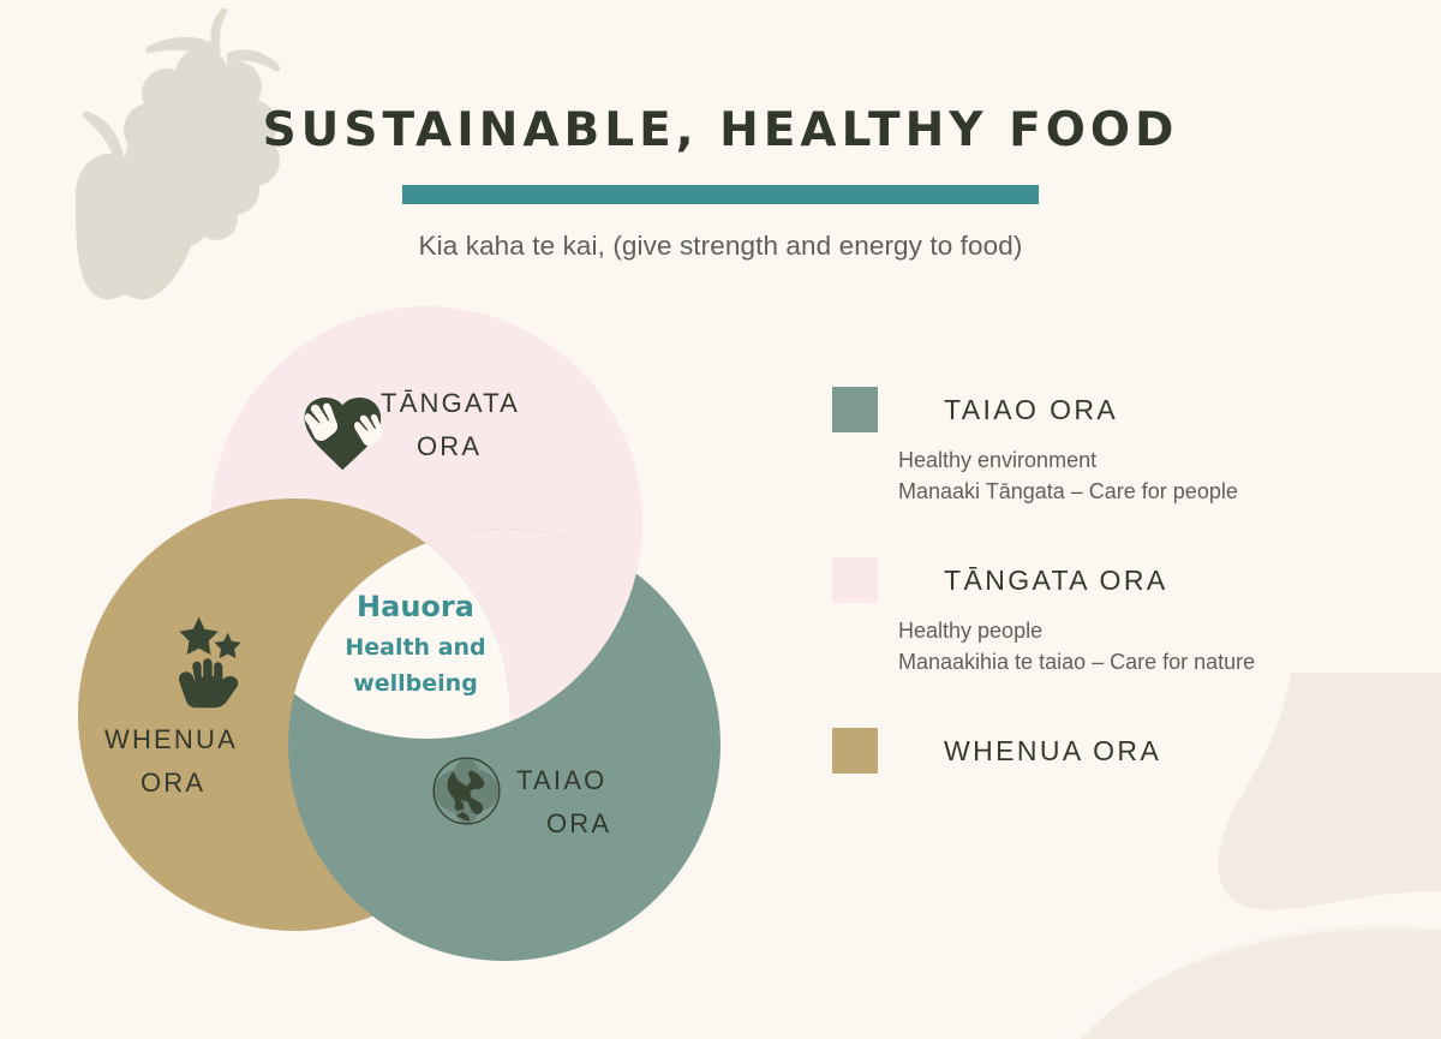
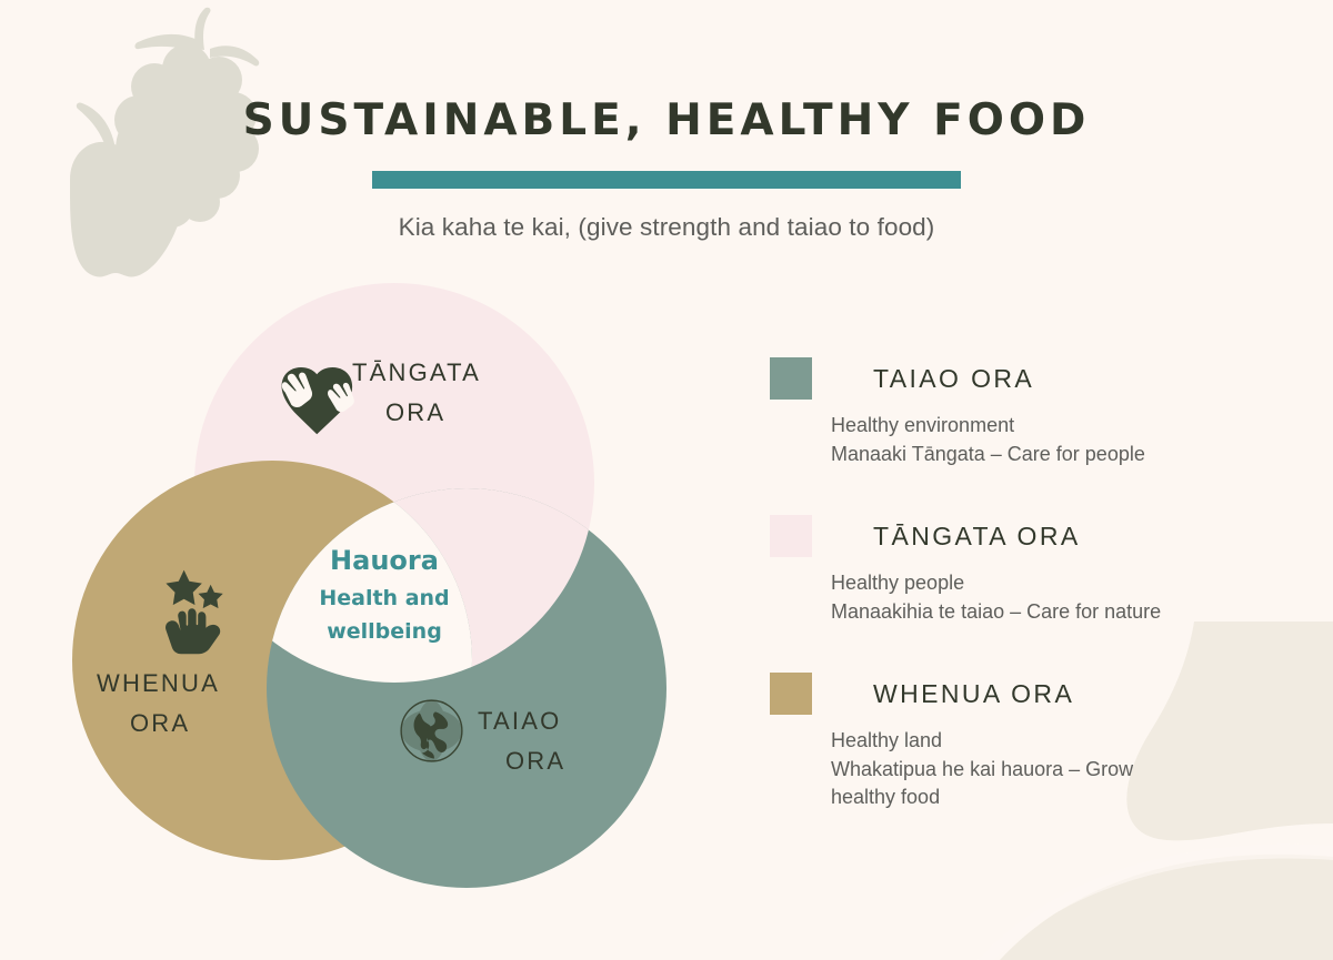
  SUSTAINABLE, HEALTHY FOOD
- Kia kaha te kai, (give strength and energy to food)
+ Kia kaha te kai, (give strength and taiao to food)
  TĀNGATA
  ORA
  WHENUA
  ORA
  TAIAO
  ORA
  Hauora
  Health and
  wellbeing
  TAIAO ORA
  Healthy environment
  Manaaki Tāngata – Care for people
  TĀNGATA ORA
  Healthy people
  Manaakihia te taiao – Care for nature
  WHENUA ORA
+ Healthy land
+ Whakatipua he kai hauora – Grow
+ healthy food
